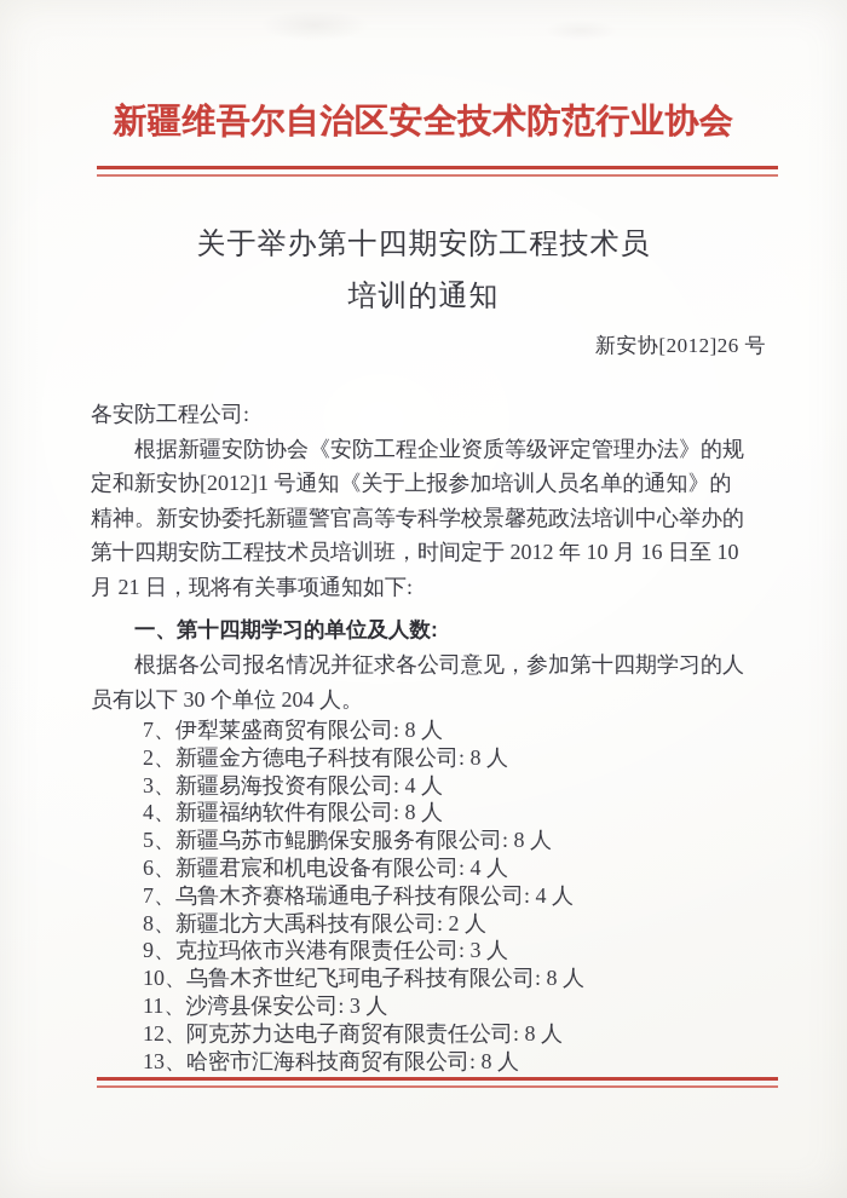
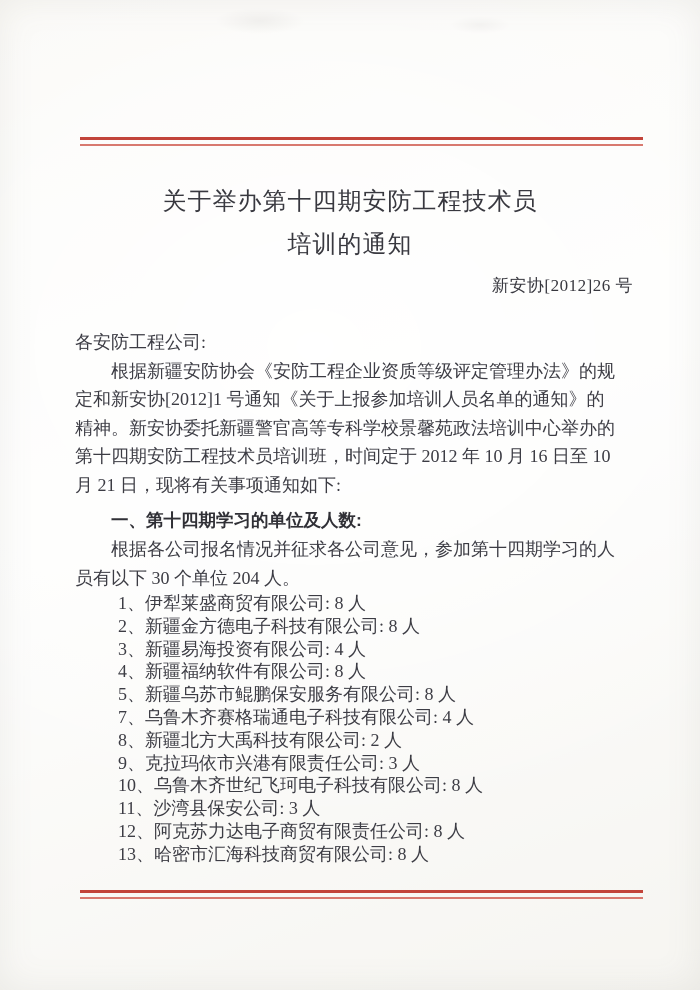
- 新疆维吾尔自治区安全技术防范行业协会
  关于举办第十四期安防工程技术员
  培训的通知
  新安协[2012]26 号
  各安防工程公司:
  根据新疆安防协会《安防工程企业资质等级评定管理办法》的规
  定和新安协[2012]1 号通知《关于上报参加培训人员名单的通知》的
  精神。新安协委托新疆警官高等专科学校景馨苑政法培训中心举办的
  第十四期安防工程技术员培训班，时间定于 2012 年 10 月 16 日至 10
  月 21 日，现将有关事项通知如下:
  一、第十四期学习的单位及人数:
  根据各公司报名情况并征求各公司意见，参加第十四期学习的人
  员有以下 30 个单位 204 人。
- 7、伊犁莱盛商贸有限公司: 8 人
+ 1、伊犁莱盛商贸有限公司: 8 人
  2、新疆金方德电子科技有限公司: 8 人
  3、新疆易海投资有限公司: 4 人
  4、新疆福纳软件有限公司: 8 人
  5、新疆乌苏市鲲鹏保安服务有限公司: 8 人
- 6、新疆君宸和机电设备有限公司: 4 人
  7、乌鲁木齐赛格瑞通电子科技有限公司: 4 人
  8、新疆北方大禹科技有限公司: 2 人
  9、克拉玛依市兴港有限责任公司: 3 人
  10、乌鲁木齐世纪飞珂电子科技有限公司: 8 人
  11、沙湾县保安公司: 3 人
  12、阿克苏力达电子商贸有限责任公司: 8 人
  13、哈密市汇海科技商贸有限公司: 8 人
